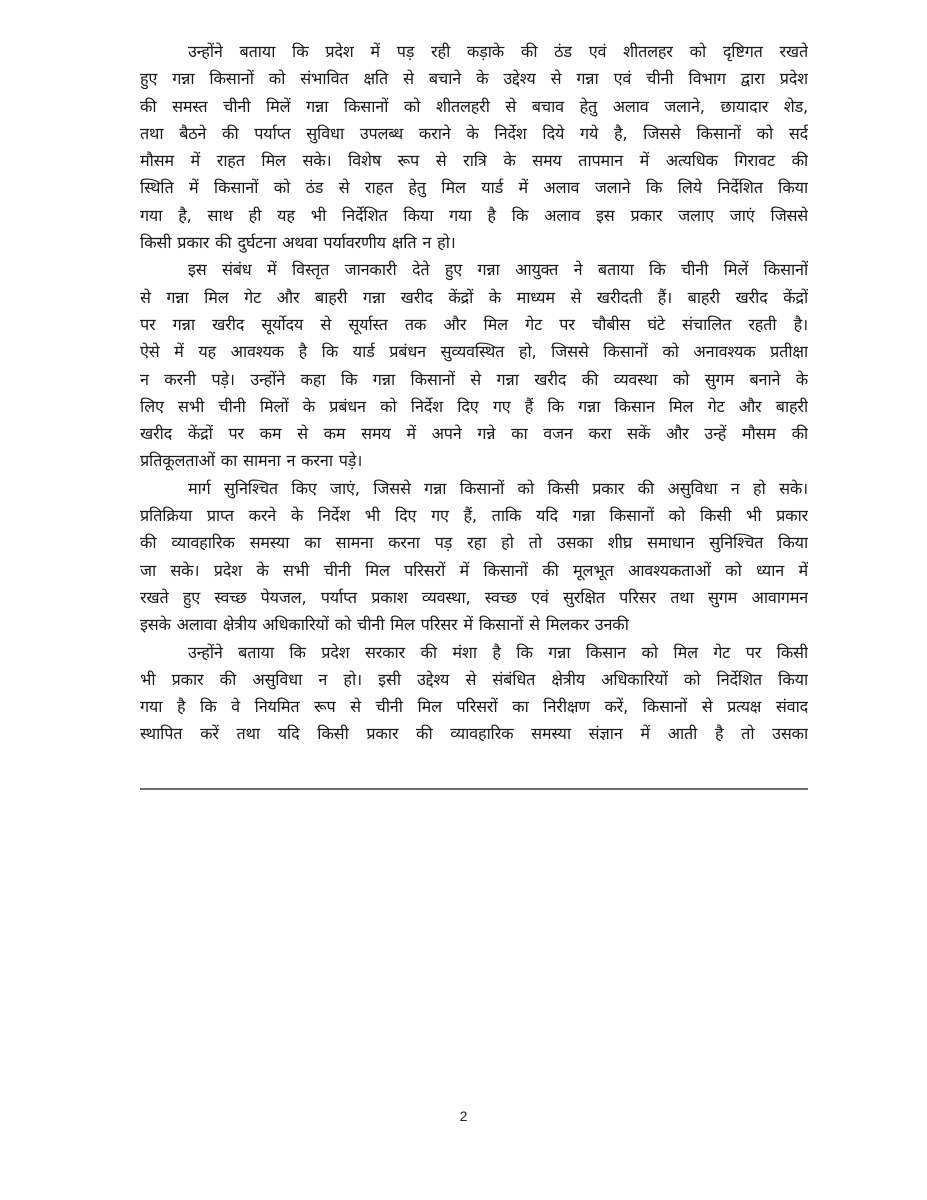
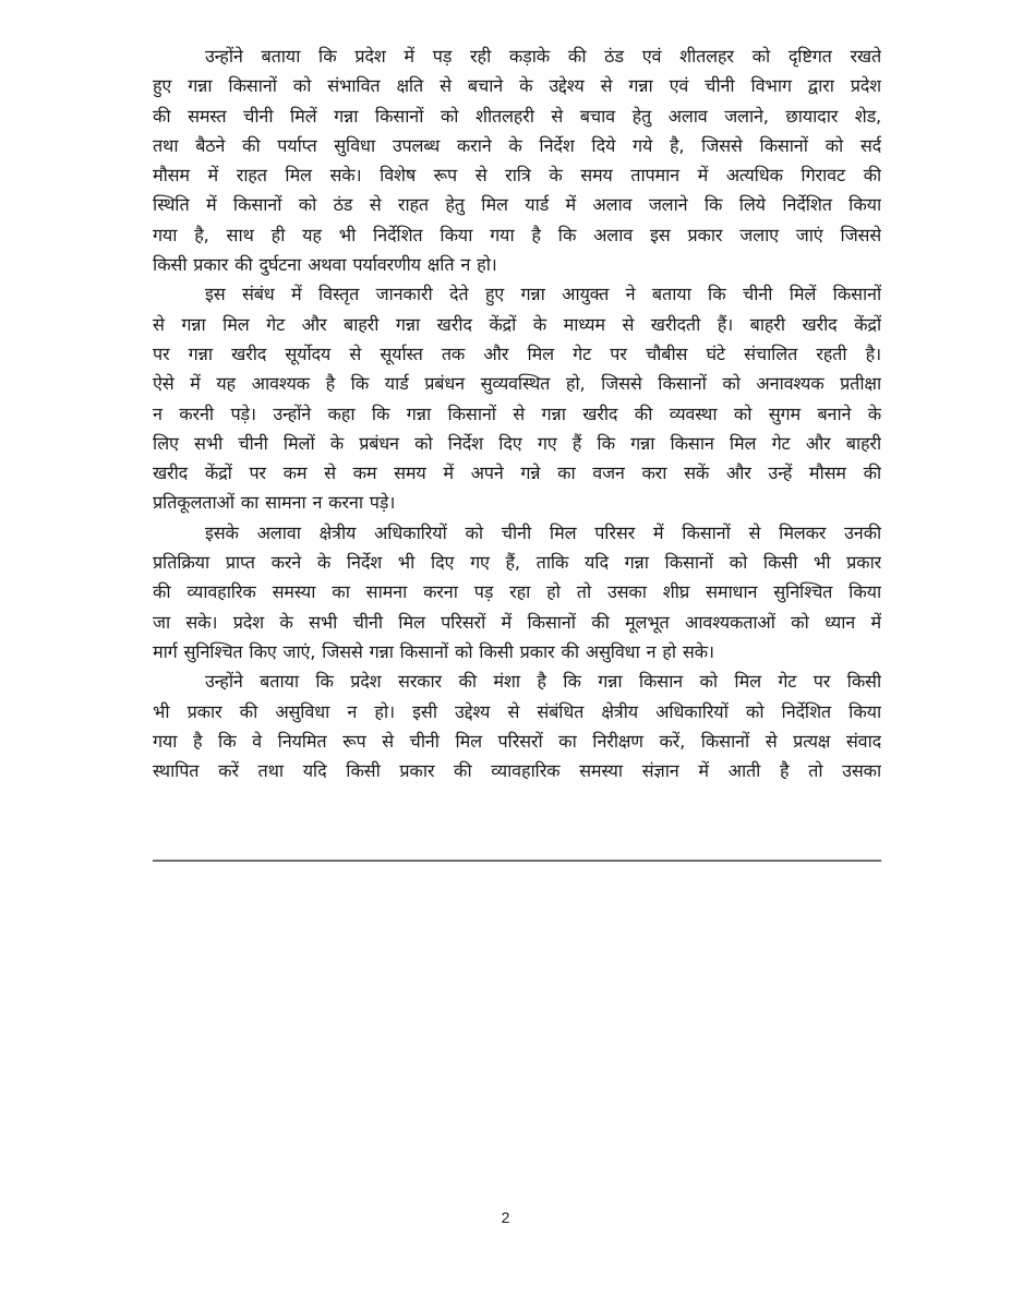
  उन्होंने बताया कि प्रदेश में पड़ रही कड़ाके की ठंड एवं शीतलहर को दृष्टिगत रखते
  हुए गन्ना किसानों को संभावित क्षति से बचाने के उद्देश्य से गन्ना एवं चीनी विभाग द्वारा प्रदेश
  की समस्त चीनी मिलें गन्ना किसानों को शीतलहरी से बचाव हेतु अलाव जलाने, छायादार शेड,
  तथा बैठने की पर्याप्त सुविधा उपलब्ध कराने के निर्देश दिये गये है, जिससे किसानों को सर्द
  मौसम में राहत मिल सके। विशेष रूप से रात्रि के समय तापमान में अत्यधिक गिरावट की
  स्थिति में किसानों को ठंड से राहत हेतु मिल यार्ड में अलाव जलाने कि लिये निर्देशित किया
  गया है, साथ ही यह भी निर्देशित किया गया है कि अलाव इस प्रकार जलाए जाएं जिससे
  किसी प्रकार की दुर्घटना अथवा पर्यावरणीय क्षति न हो।
  इस संबंध में विस्तृत जानकारी देते हुए गन्ना आयुक्त ने बताया कि चीनी मिलें किसानों
  से गन्ना मिल गेट और बाहरी गन्ना खरीद केंद्रों के माध्यम से खरीदती हैं। बाहरी खरीद केंद्रों
  पर गन्ना खरीद सूर्योदय से सूर्यास्त तक और मिल गेट पर चौबीस घंटे संचालित रहती है।
  ऐसे में यह आवश्यक है कि यार्ड प्रबंधन सुव्यवस्थित हो, जिससे किसानों को अनावश्यक प्रतीक्षा
  न करनी पड़े। उन्होंने कहा कि गन्ना किसानों से गन्ना खरीद की व्यवस्था को सुगम बनाने के
  लिए सभी चीनी मिलों के प्रबंधन को निर्देश दिए गए हैं कि गन्ना किसान मिल गेट और बाहरी
  खरीद केंद्रों पर कम से कम समय में अपने गन्ने का वजन करा सकें और उन्हें मौसम की
  प्रतिकूलताओं का सामना न करना पड़े।
- मार्ग सुनिश्चित किए जाएं, जिससे गन्ना किसानों को किसी प्रकार की असुविधा न हो सके।
+ इसके अलावा क्षेत्रीय अधिकारियों को चीनी मिल परिसर में किसानों से मिलकर उनकी
  प्रतिक्रिया प्राप्त करने के निर्देश भी दिए गए हैं, ताकि यदि गन्ना किसानों को किसी भी प्रकार
  की व्यावहारिक समस्या का सामना करना पड़ रहा हो तो उसका शीघ्र समाधान सुनिश्चित किया
  जा सके। प्रदेश के सभी चीनी मिल परिसरों में किसानों की मूलभूत आवश्यकताओं को ध्यान में
- रखते हुए स्वच्छ पेयजल, पर्याप्त प्रकाश व्यवस्था, स्वच्छ एवं सुरक्षित परिसर तथा सुगम आवागमन
- इसके अलावा क्षेत्रीय अधिकारियों को चीनी मिल परिसर में किसानों से मिलकर उनकी
+ मार्ग सुनिश्चित किए जाएं, जिससे गन्ना किसानों को किसी प्रकार की असुविधा न हो सके।
  उन्होंने बताया कि प्रदेश सरकार की मंशा है कि गन्ना किसान को मिल गेट पर किसी
  भी प्रकार की असुविधा न हो। इसी उद्देश्य से संबंधित क्षेत्रीय अधिकारियों को निर्देशित किया
  गया है कि वे नियमित रूप से चीनी मिल परिसरों का निरीक्षण करें, किसानों से प्रत्यक्ष संवाद
  स्थापित करें तथा यदि किसी प्रकार की व्यावहारिक समस्या संज्ञान में आती है तो उसका
  2
